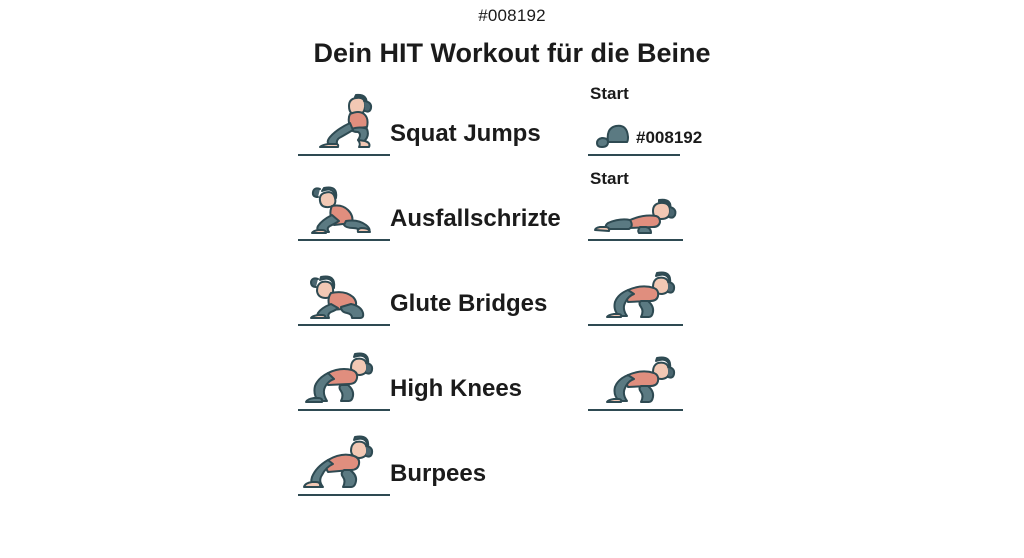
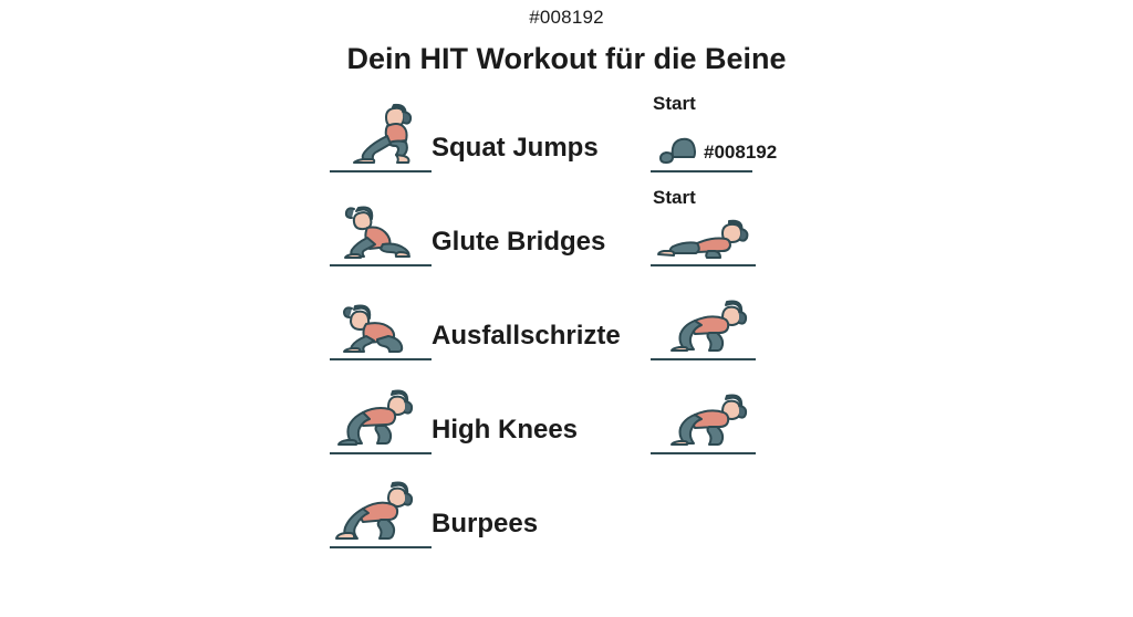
  #008192
  Dein HIT Workout für die Beine
  Squat Jumps
  Start
  #008192
- Ausfallschrizte
+ Glute Bridges
  Start
- Glute Bridges
+ Ausfallschrizte
  High Knees
  Burpees
